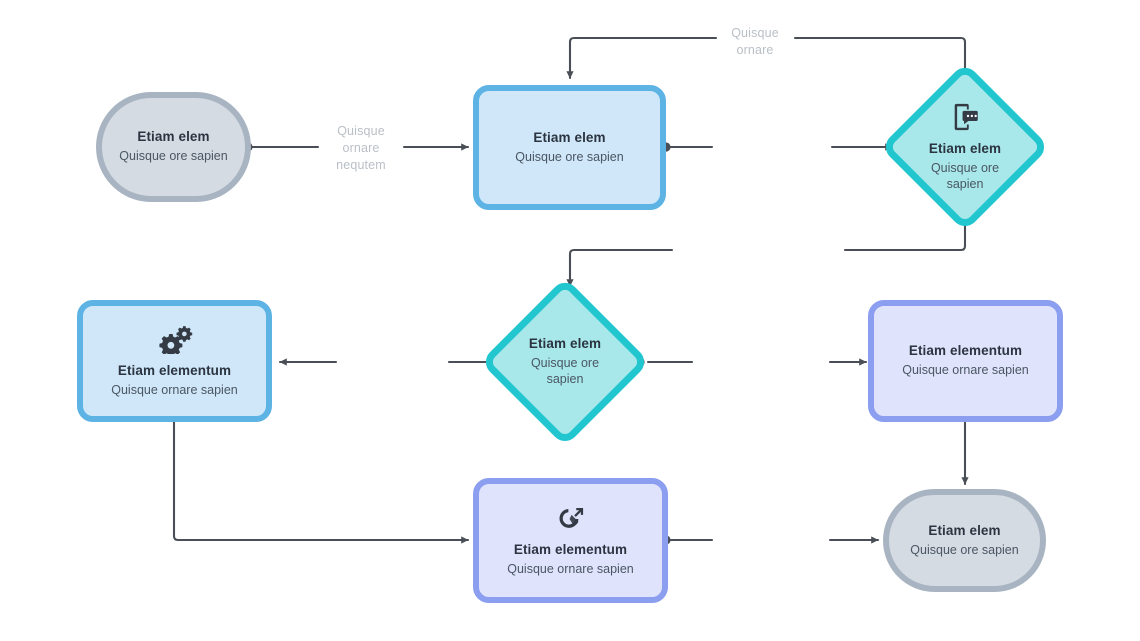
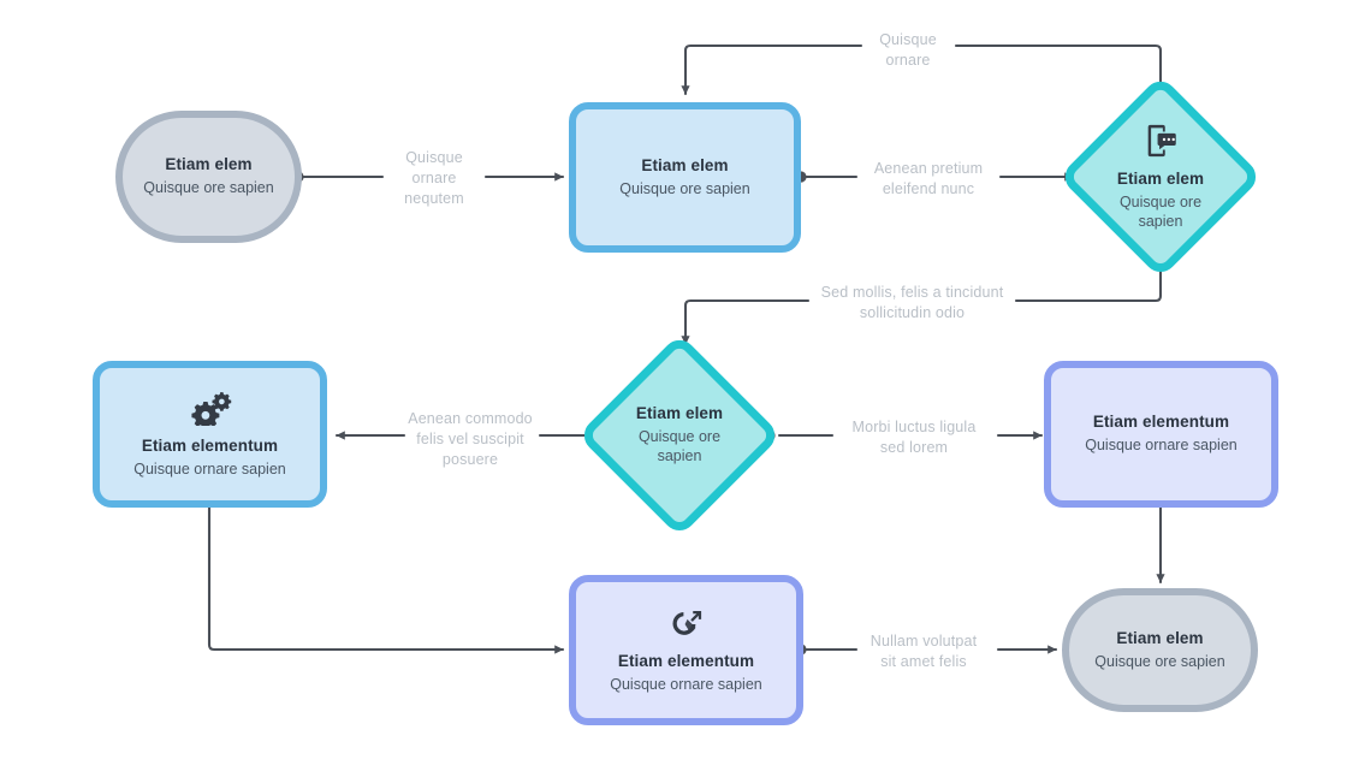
  Etiam elem
  Quisque ore sapien
  Etiam elem
  Quisque ore sapien
  Etiam elem
  Quisque ore sapien
  Etiam elem
  Quisque ore sapien
  Etiam elementum
  Quisque ornare sapien
  Etiam elementum
  Quisque ornare sapien
  Etiam elementum
  Quisque ornare sapien
  Etiam elem
  Quisque ore sapien
  Quisque
  ornare
  nequtem
  Quisque
  ornare
+ Aenean pretium
+ eleifend nunc
+ Sed mollis, felis a tincidunt
+ sollicitudin odio
+ Aenean commodo
+ felis vel suscipit
+ posuere
+ Morbi luctus ligula
+ sed lorem
+ Nullam volutpat
+ sit amet felis
